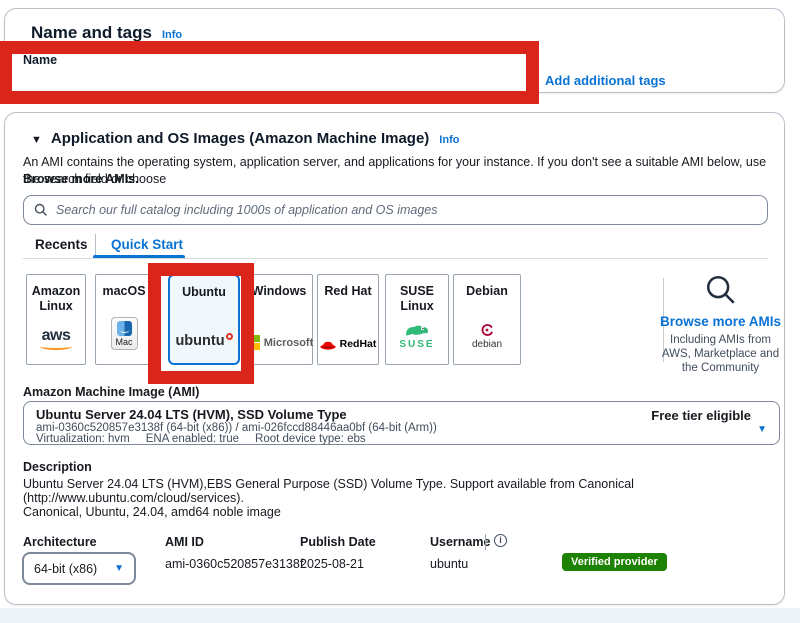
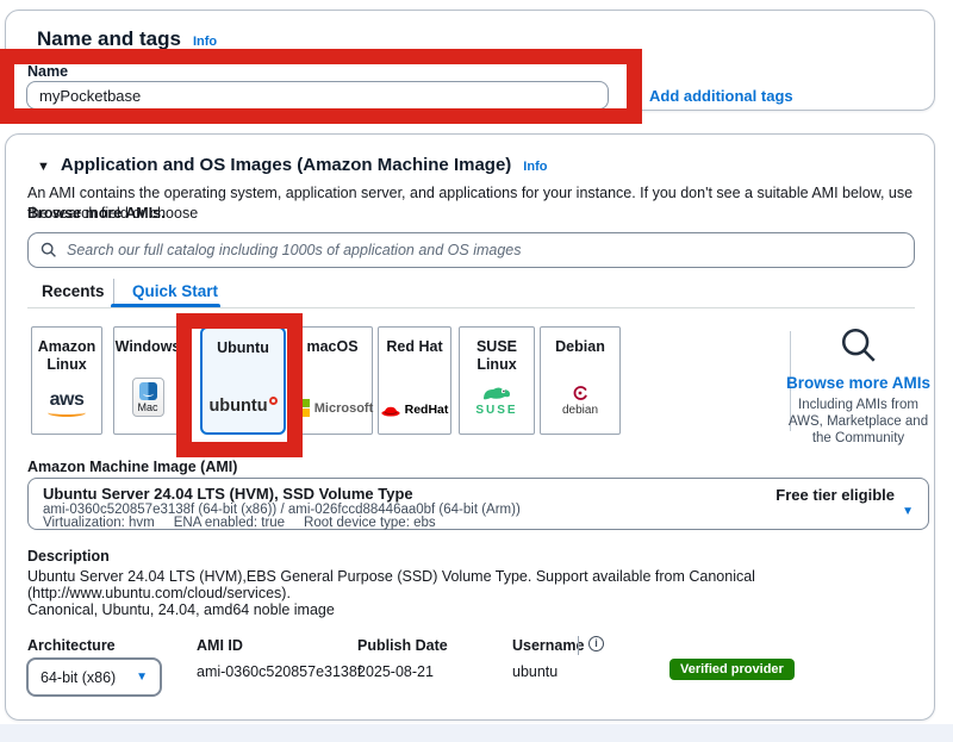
  Name and tags
  Info
  Name
+ myPocketbase
  Add additional tags
  ▼
  Application and OS Images (Amazon Machine Image)
  Info
  An AMI contains the operating system, application server, and applications for your instance. If you don't see a suitable AMI below, use the search field or choose
  Browse more AMIs.
  Search our full catalog including 1000s of application and OS images
  Recents
  Quick Start
  Amazon Linux
  aws
- macOS
+ Windows
  Mac
  Ubuntu
  ubuntu
- Windows
+ macOS
  Microsoft
  Red Hat
  RedHat
  SUSE Linux
  SUSE
  Debian
  debian
  Browse more AMIs
  Including AMIs from
  AWS, Marketplace and
  the Community
  Amazon Machine Image (AMI)
  Ubuntu Server 24.04 LTS (HVM), SSD Volume Type
  ami-0360c520857e3138f (64-bit (x86)) / ami-026fccd88446aa0bf (64-bit (Arm))
  Virtualization: hvm ENA enabled: true Root device type: ebs
  Free tier eligible
  ▼
  Description
  Ubuntu Server 24.04 LTS (HVM),EBS General Purpose (SSD) Volume Type. Support available from Canonical (http://www.ubuntu.com/cloud/services).
  Canonical, Ubuntu, 24.04, amd64 noble image
  Architecture
  AMI ID
  Publish Date
  Username
  i
  64-bit (x86)
  ▼
  ami-0360c520857e3138f
  2025-08-21
  ubuntu
  Verified provider
